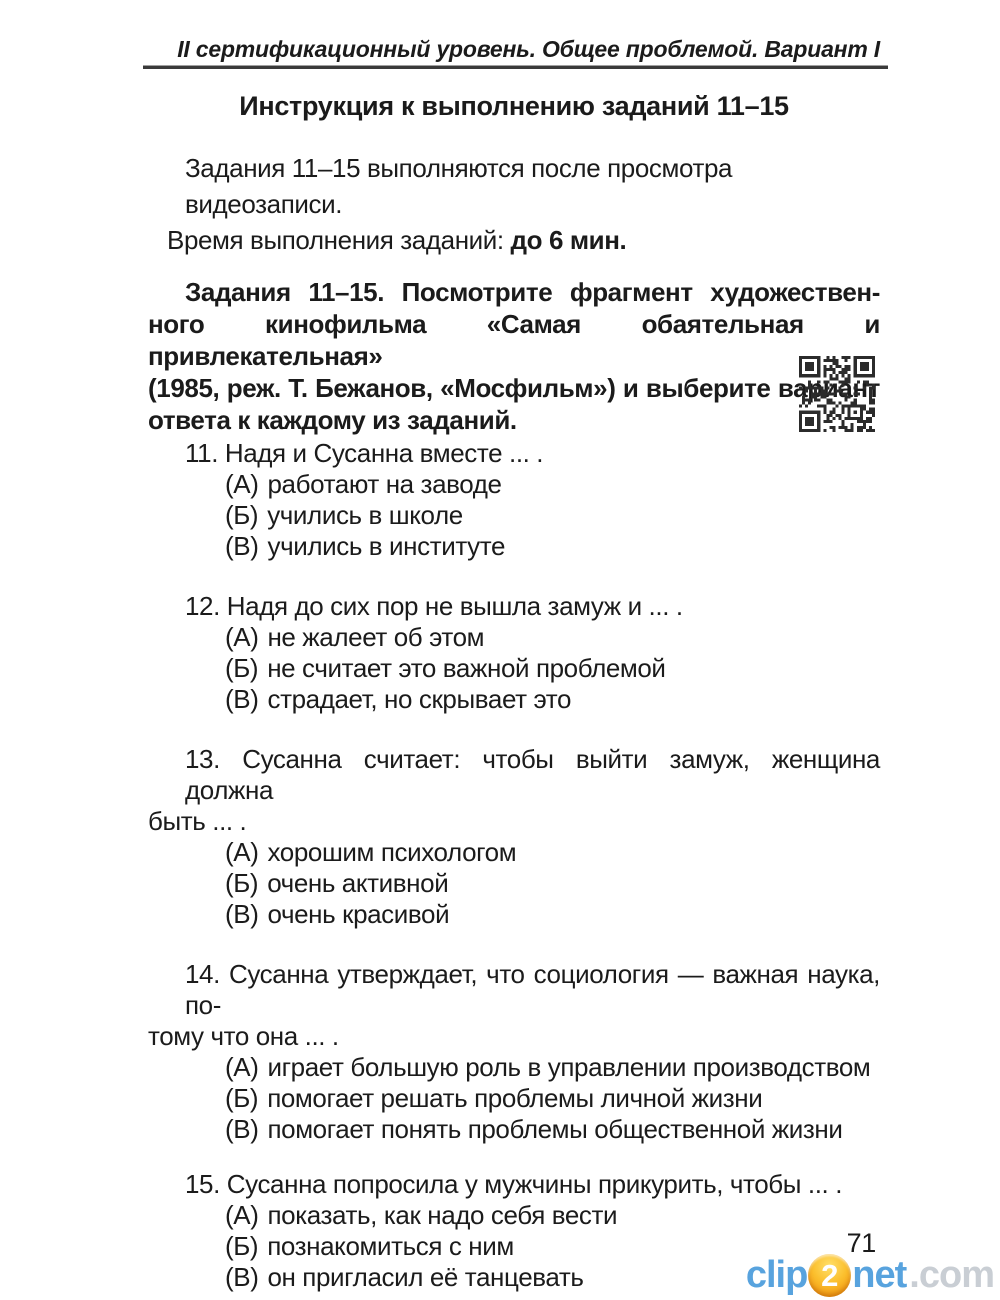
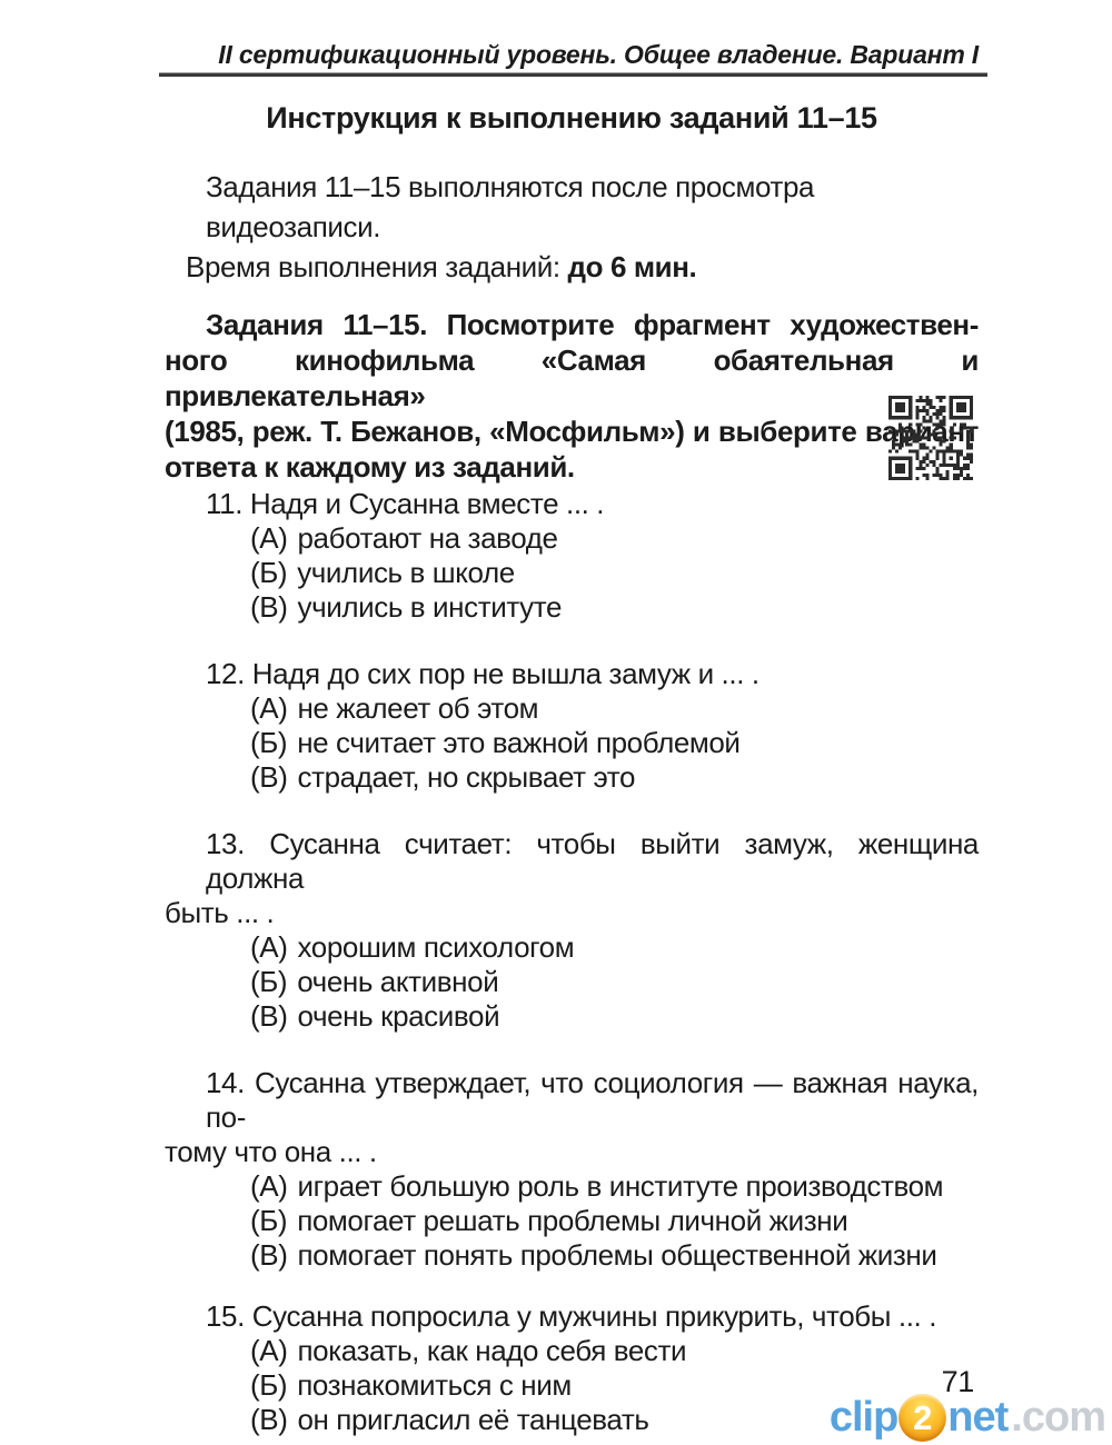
- II сертификационный уровень. Общее проблемой. Вариант I
+ II сертификационный уровень. Общее владение. Вариант I
  Инструкция к выполнению заданий 11–15
  Задания 11–15 выполняются после просмотра видеозаписи.
  Время выполнения заданий: до 6 мин.
  Задания 11–15. Посмотрите фрагмент художествен-
  ного кинофильма «Самая обаятельная и привлекательная»
  (1985, реж. Т. Бежанов, «Мосфильм») и выберите виан
  ответа к каждому из заданий.
  11. Надя и Сусанна вместе ... .
  (А) работают на заводе
  (Б) учились в школе
  (В) учились в институте
  12. Надя до сих пор не вышла замуж и ... .
  (А) не жалеет об этом
  (Б) не считает это важной проблемой
  (В) страдает, но скрывает это
  13. Сусанна считает: чтобы выйти замуж, женщина должна
  быть ... .
  (А) хорошим психологом
  (Б) очень активной
  (В) очень красивой
  14. Сусанна утверждает, что социология — важная наука, по-
  тому что она ... .
- (А) играет большую роль в управлении производством
+ (А) играет большую роль в институте производством
  (Б) помогает решать проблемы личной жизни
  (В) помогает понять проблемы общественной жизни
  15. Сусанна попросила у мужчины прикурить, чтобы ... .
  (А) показать, как надо себя вести
  (Б) познакомиться с ним
  (В) он пригласил её танцевать
  71
  clip
  2
  net
  .com
